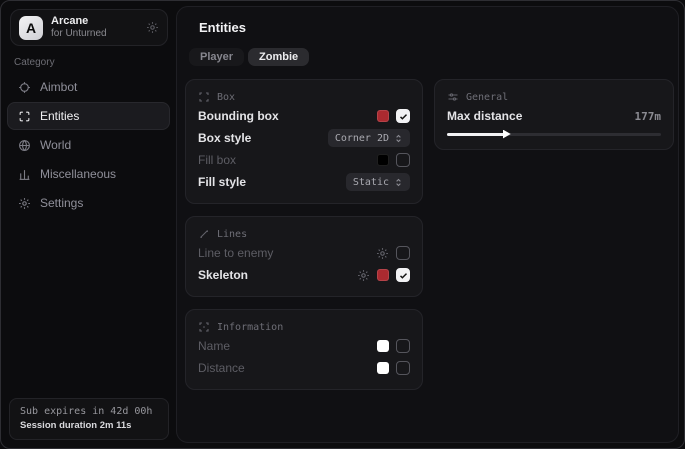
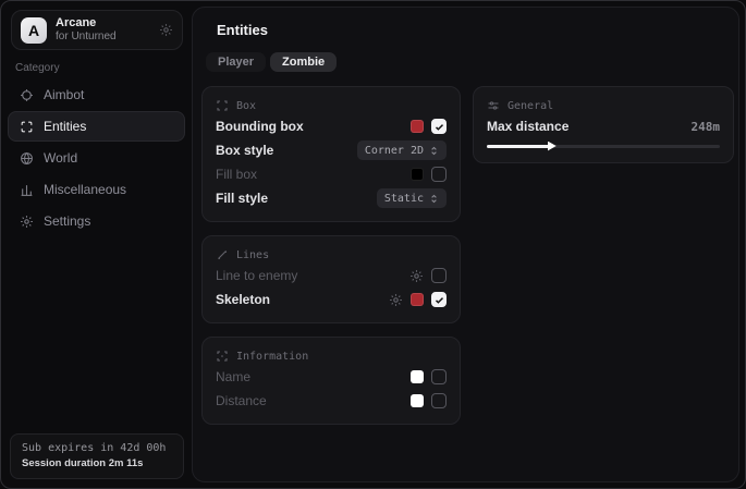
  A
  Arcane
  for Unturned
  Category
  Aimbot
  Entities
  World
  Miscellaneous
  Settings
  Sub expires in 42d 00h
  Session duration 2m 11s
  Entities
  Player
  Zombie
  Box
  Bounding box
  Box style
  Corner 2D
  Fill box
  Fill style
  Static
  Lines
  Line to enemy
  Skeleton
  Information
  Name
  Distance
  General
  Max distance
- 177m
+ 248m
